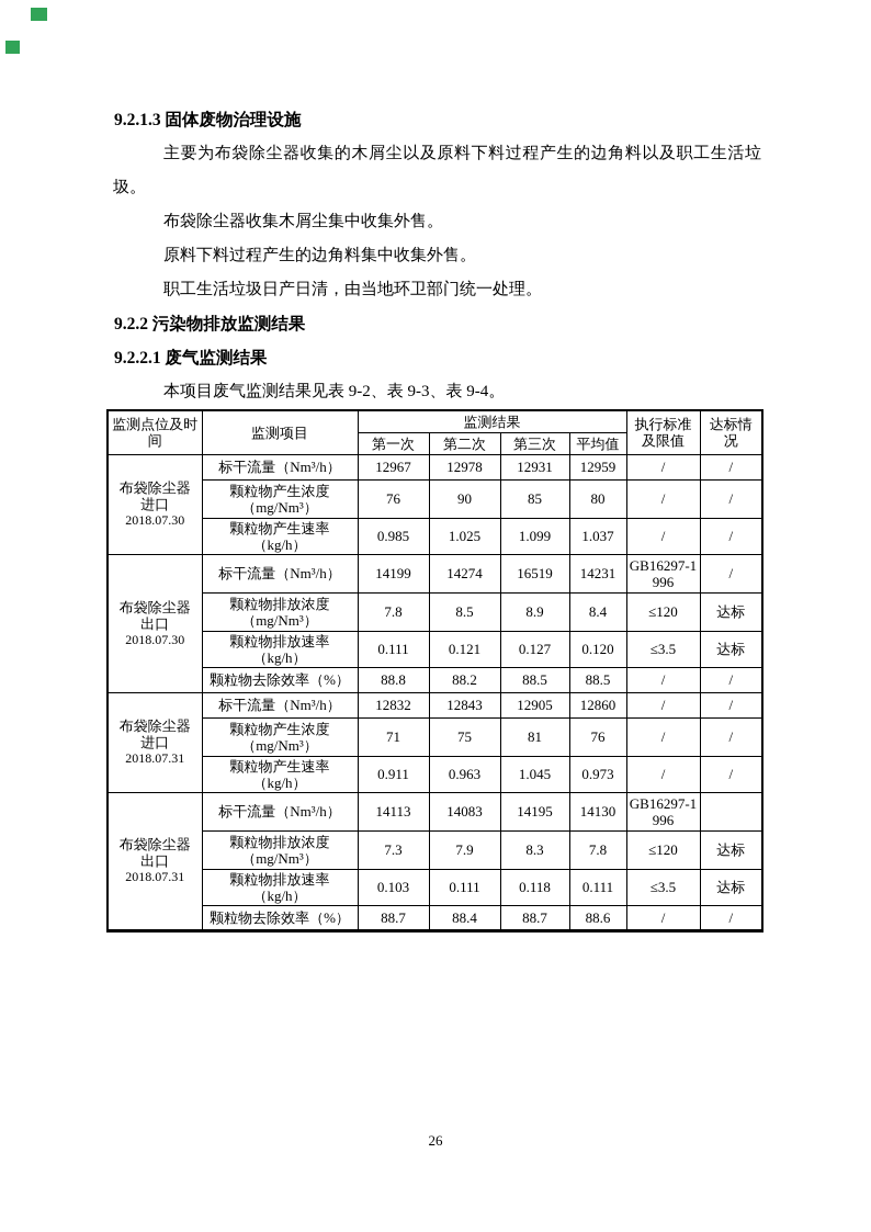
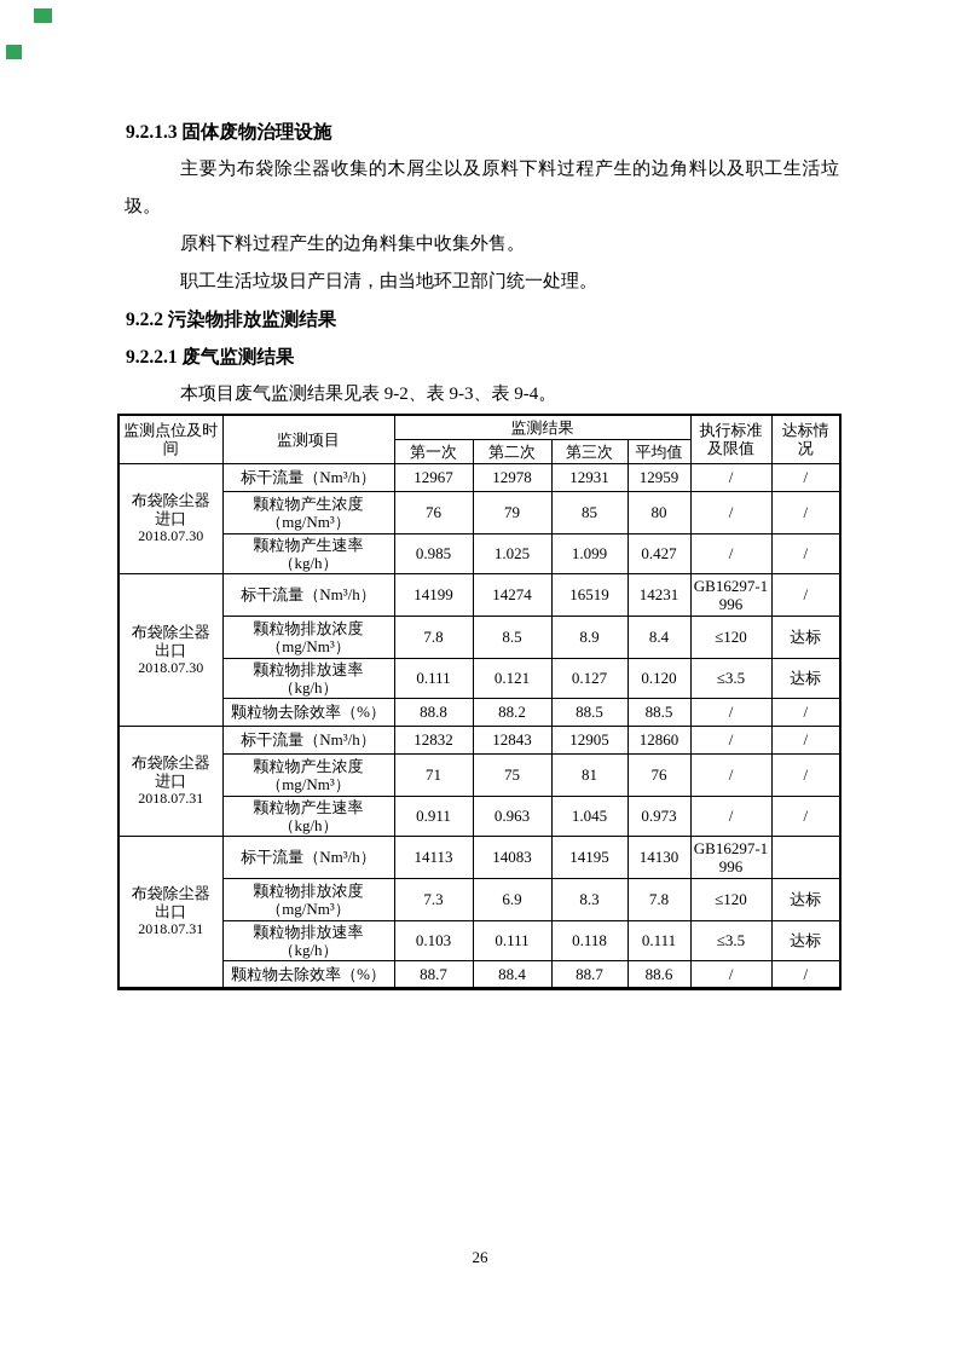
  9.2.1.3 固体废物治理设施
  主要为布袋除尘器收集的木屑尘以及原料下料过程产生的边角料以及职工生活垃圾。
- 布袋除尘器收集木屑尘集中收集外售。
  原料下料过程产生的边角料集中收集外售。
  职工生活垃圾日产日清，由当地环卫部门统一处理。
  9.2.2 污染物排放监测结果
  9.2.2.1 废气监测结果
  本项目废气监测结果见表 9-2、表 9-3、表 9-4。
  监测点位及时间	监测项目	监测结果	执行标准及限值	达标情况
  第一次	第二次	第三次	平均值
  布袋除尘器 进口 2018.07.30	标干流量（Nm³/h）	12967	12978	12931	12959	/	/
- 颗粒物产生浓度（mg/Nm³）	76	90	85	80	/	/
+ 颗粒物产生浓度（mg/Nm³）	76	79	85	80	/	/
- 颗粒物产生速率（kg/h）	0.985	1.025	1.099	1.037	/	/
+ 颗粒物产生速率（kg/h）	0.985	1.025	1.099	0.427	/	/
  布袋除尘器 出口 2018.07.30	标干流量（Nm³/h）	14199	14274	16519	14231	GB16297-1996	/
  颗粒物排放浓度（mg/Nm³）	7.8	8.5	8.9	8.4	≤120	达标
  颗粒物排放速率（kg/h）	0.111	0.121	0.127	0.120	≤3.5	达标
  颗粒物去除效率（%）	88.8	88.2	88.5	88.5	/	/
  布袋除尘器 进口 2018.07.31	标干流量（Nm³/h）	12832	12843	12905	12860	/	/
  颗粒物产生浓度（mg/Nm³）	71	75	81	76	/	/
  颗粒物产生速率（kg/h）	0.911	0.963	1.045	0.973	/	/
  布袋除尘器 出口 2018.07.31	标干流量（Nm³/h）	14113	14083	14195	14130	GB16297-1996
- 颗粒物排放浓度（mg/Nm³）	7.3	7.9	8.3	7.8	≤120	达标
+ 颗粒物排放浓度（mg/Nm³）	7.3	6.9	8.3	7.8	≤120	达标
  颗粒物排放速率（kg/h）	0.103	0.111	0.118	0.111	≤3.5	达标
  颗粒物去除效率（%）	88.7	88.4	88.7	88.6	/	/
  26
